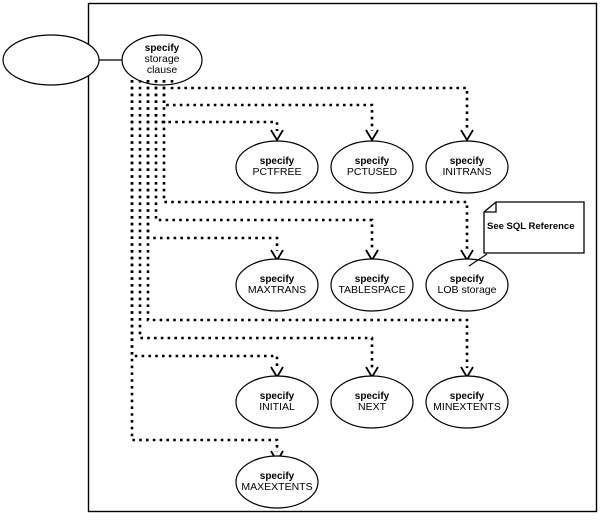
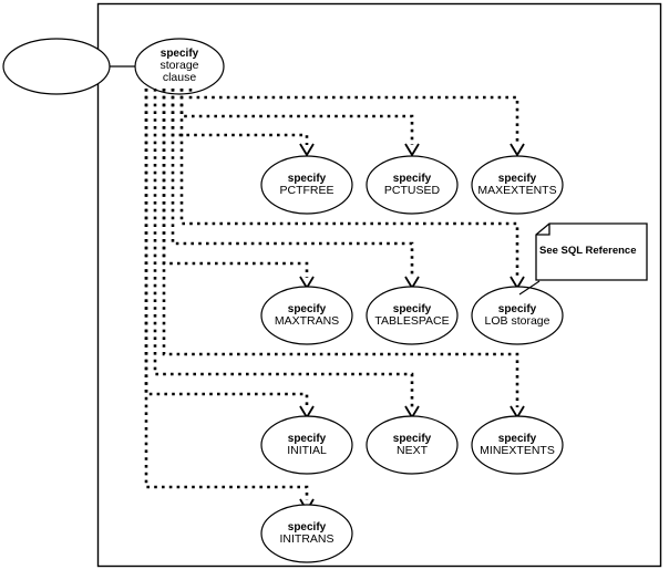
  specify
  storage
  clause
  specify
  PCTFREE
  specify
  PCTUSED
  specify
- INITRANS
+ MAXEXTENTS
  specify
  MAXTRANS
  specify
  TABLESPACE
  specify
  LOB storage
  specify
  INITIAL
  specify
  NEXT
  specify
  MINEXTENTS
  specify
- MAXEXTENTS
+ INITRANS
  See SQL Reference
